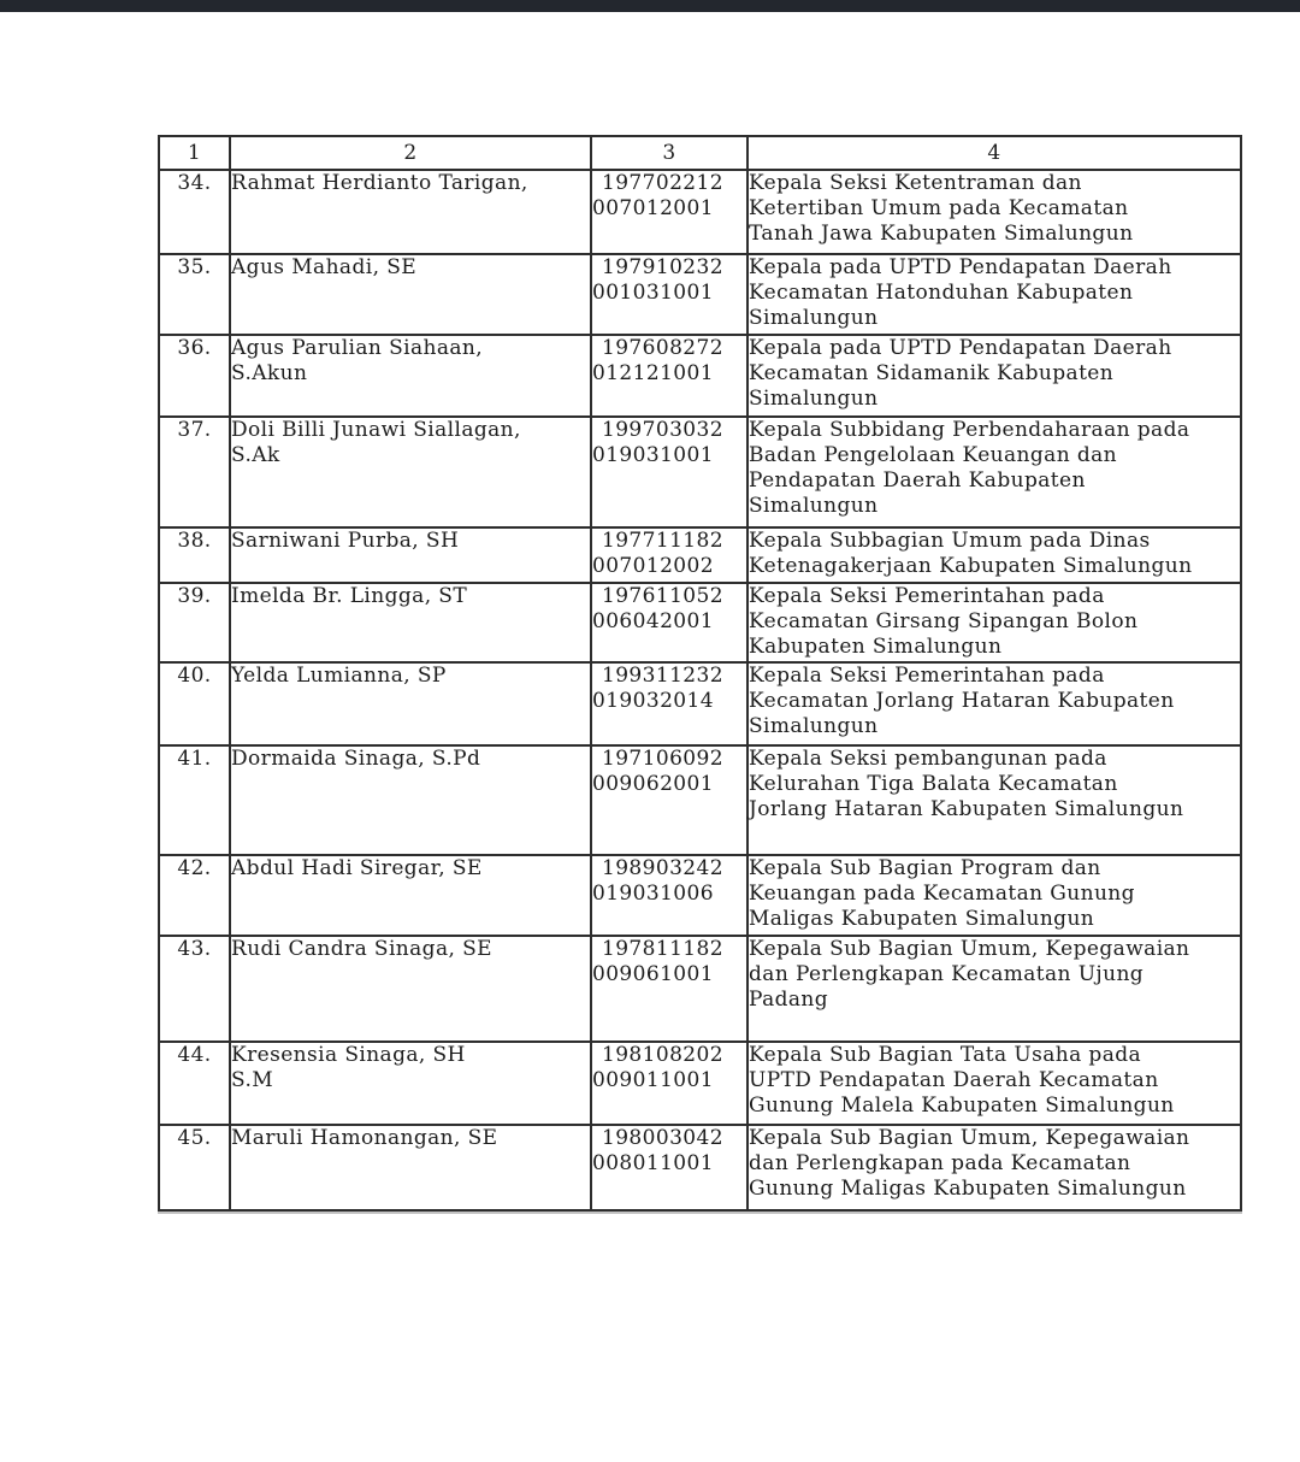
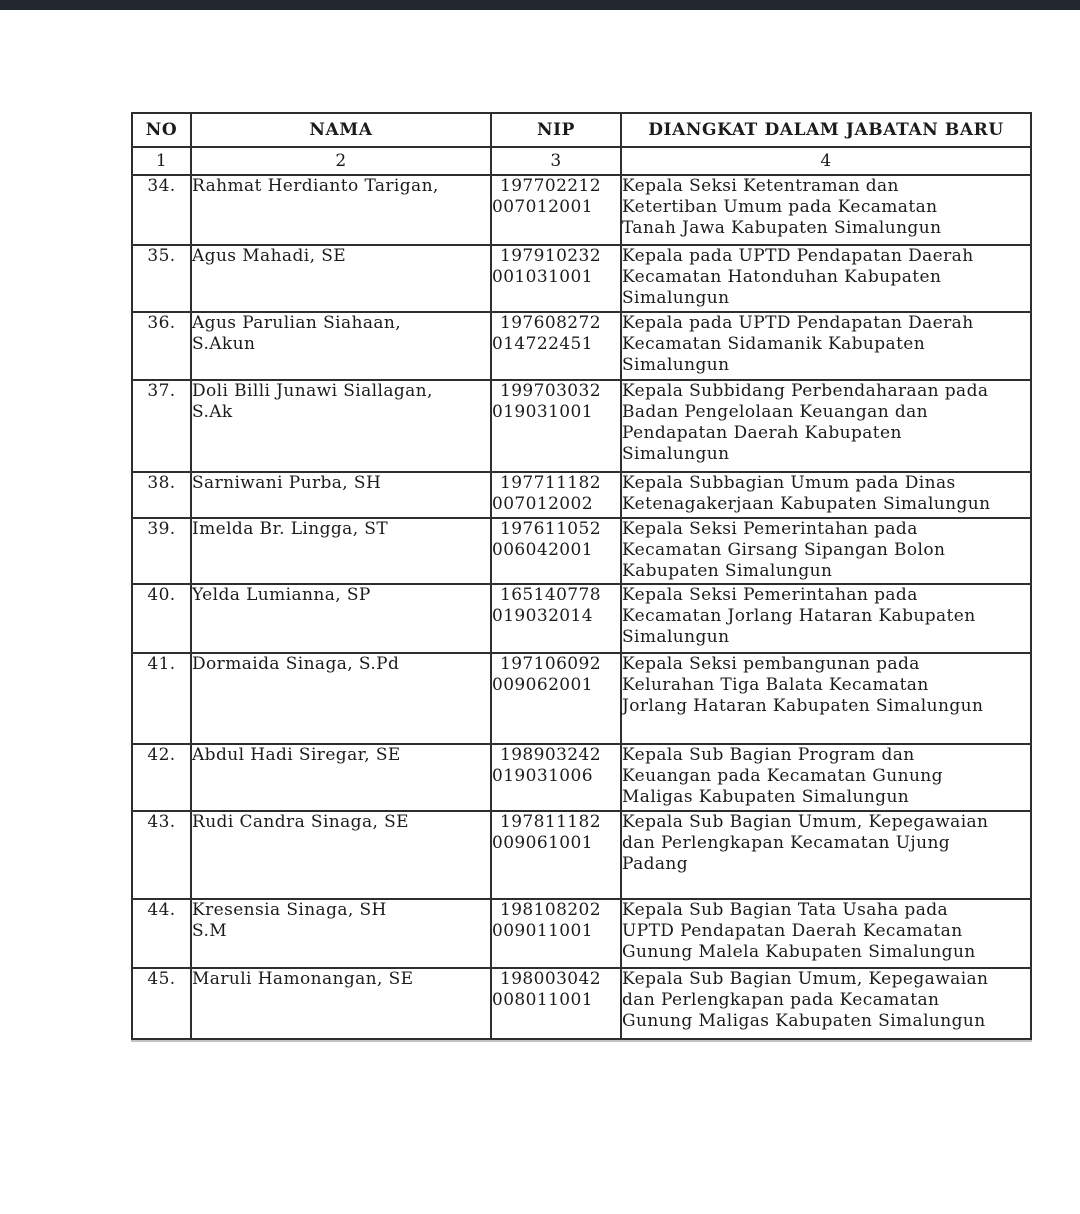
+ NO	NAMA	NIP	DIANGKAT DALAM JABATAN BARU
  1	2	3	4
  34.	Rahmat Herdianto Tarigan,	197702212 007012001	Kepala Seksi Ketentraman dan Ketertiban Umum pada Kecamatan Tanah Jawa Kabupaten Simalungun
  35.	Agus Mahadi, SE	197910232 001031001	Kepala pada UPTD Pendapatan Daerah Kecamatan Hatonduhan Kabupaten Simalungun
- 36.	Agus Parulian Siahaan, S.Akun	197608272 012121001	Kepala pada UPTD Pendapatan Daerah Kecamatan Sidamanik Kabupaten Simalungun
+ 36.	Agus Parulian Siahaan, S.Akun	197608272 014722451	Kepala pada UPTD Pendapatan Daerah Kecamatan Sidamanik Kabupaten Simalungun
  37.	Doli Billi Junawi Siallagan, S.Ak	199703032 019031001	Kepala Subbidang Perbendaharaan pada Badan Pengelolaan Keuangan dan Pendapatan Daerah Kabupaten Simalungun
  38.	Sarniwani Purba, SH	197711182 007012002	Kepala Subbagian Umum pada Dinas Ketenagakerjaan Kabupaten Simalungun
  39.	Imelda Br. Lingga, ST	197611052 006042001	Kepala Seksi Pemerintahan pada Kecamatan Girsang Sipangan Bolon Kabupaten Simalungun
- 40.	Yelda Lumianna, SP	199311232 019032014	Kepala Seksi Pemerintahan pada Kecamatan Jorlang Hataran Kabupaten Simalungun
+ 40.	Yelda Lumianna, SP	165140778 019032014	Kepala Seksi Pemerintahan pada Kecamatan Jorlang Hataran Kabupaten Simalungun
  41.	Dormaida Sinaga, S.Pd	197106092 009062001	Kepala Seksi pembangunan pada Kelurahan Tiga Balata Kecamatan Jorlang Hataran Kabupaten Simalungun
  42.	Abdul Hadi Siregar, SE	198903242 019031006	Kepala Sub Bagian Program dan Keuangan pada Kecamatan Gunung Maligas Kabupaten Simalungun
  43.	Rudi Candra Sinaga, SE	197811182 009061001	Kepala Sub Bagian Umum, Kepegawaian dan Perlengkapan Kecamatan Ujung Padang
  44.	Kresensia Sinaga, SH S.M	198108202 009011001	Kepala Sub Bagian Tata Usaha pada UPTD Pendapatan Daerah Kecamatan Gunung Malela Kabupaten Simalungun
  45.	Maruli Hamonangan, SE	198003042 008011001	Kepala Sub Bagian Umum, Kepegawaian dan Perlengkapan pada Kecamatan Gunung Maligas Kabupaten Simalungun
